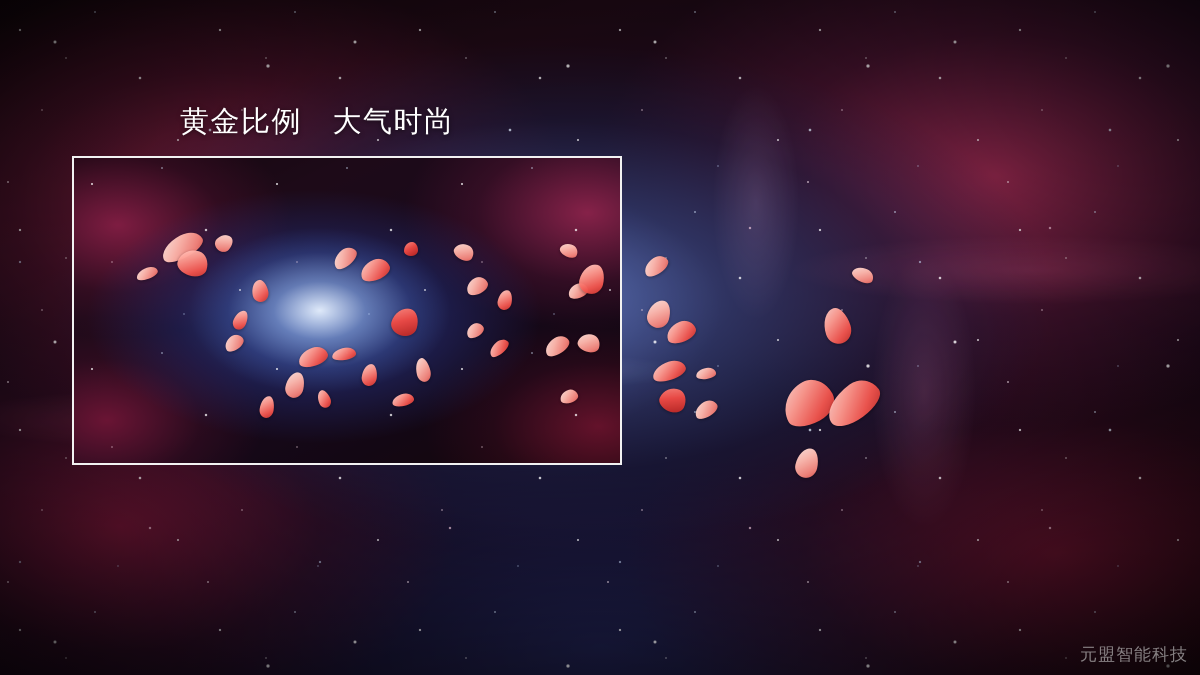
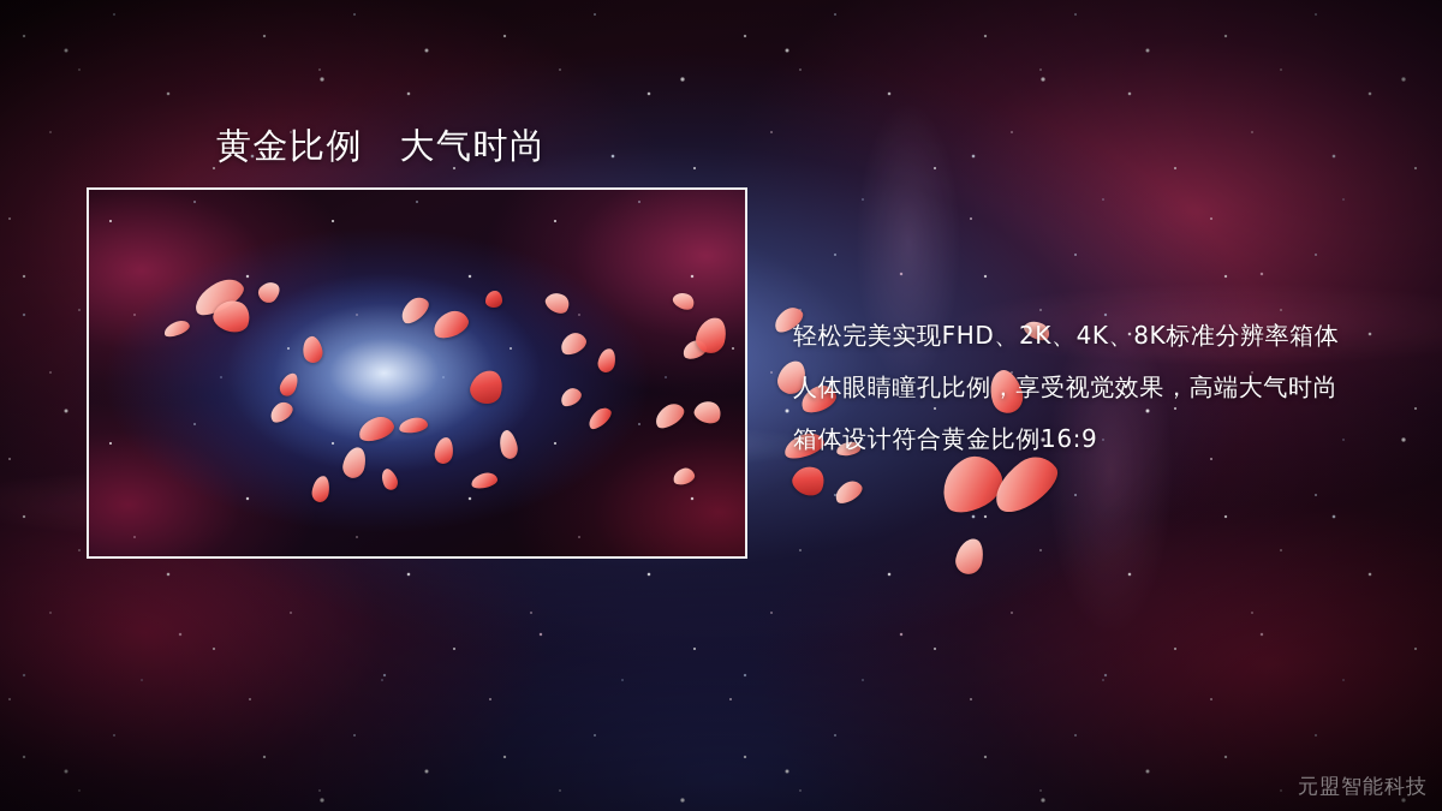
  黄金比例 大气时尚
+ 轻松完美实现FHD、2K、4K、8K标准分辨率箱体
+ 人体眼睛瞳孔比例，享受视觉效果，高端大气时尚
+ 箱体设计符合黄金比例16:9
  元盟智能科技
